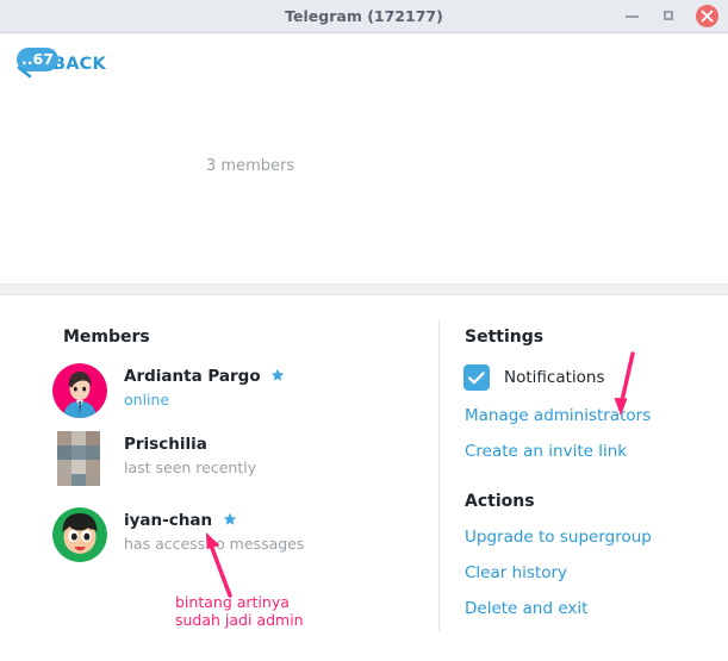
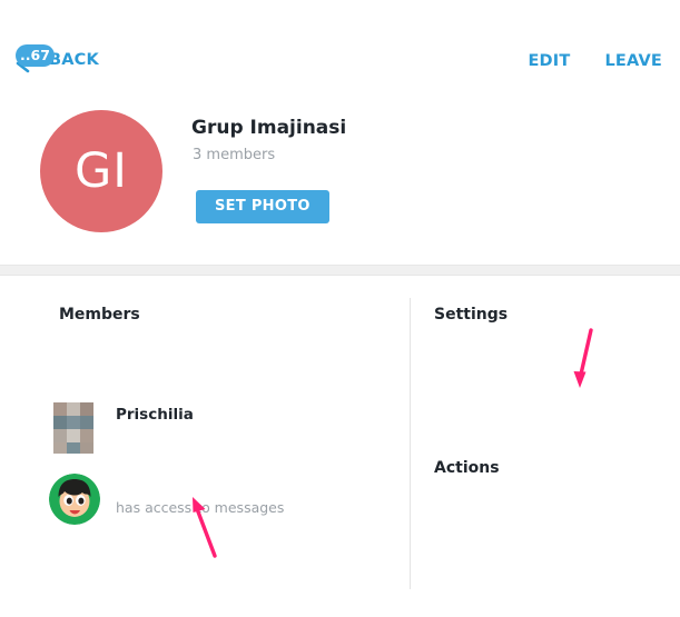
- Telegram (172177)
  ..67
  BACK
+ EDIT
+ LEAVE
+ GI
+ Grup Imajinasi
  3 members
+ SET PHOTO
  Members
- Ardianta Pargo
- online
  Prischilia
- last seen recently
- iyan-chan
  has accesso messages
  Settings
- Notifications
- Manage administrators
- Create an invite link
  Actions
- Upgrade to supergroup
- Clear history
- Delete and exit
- bintang artinya
- sudah jadi admin
